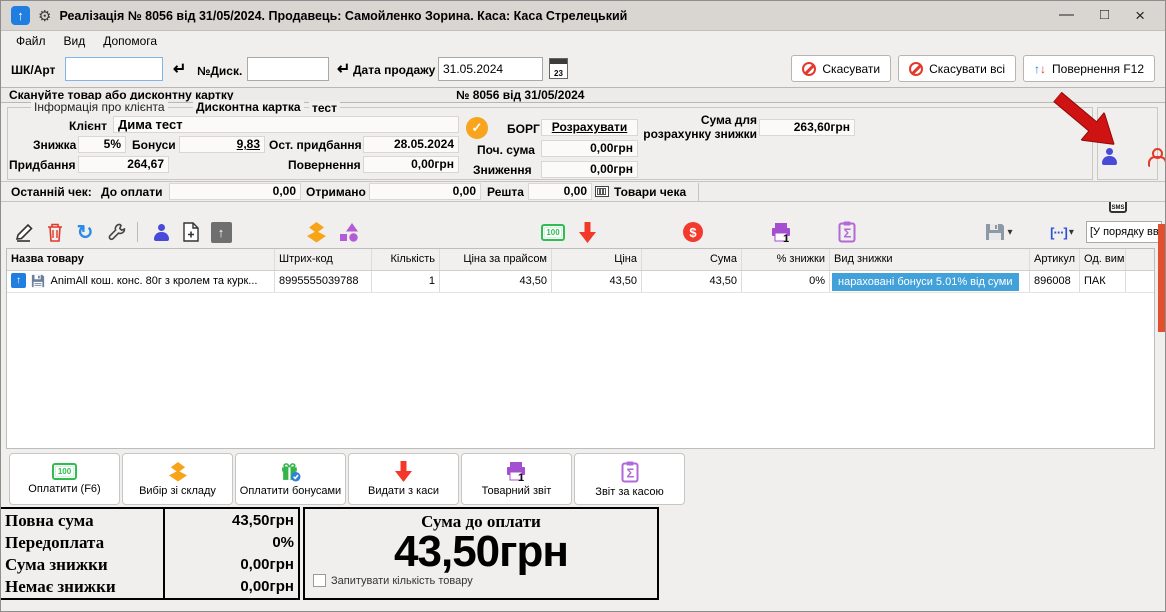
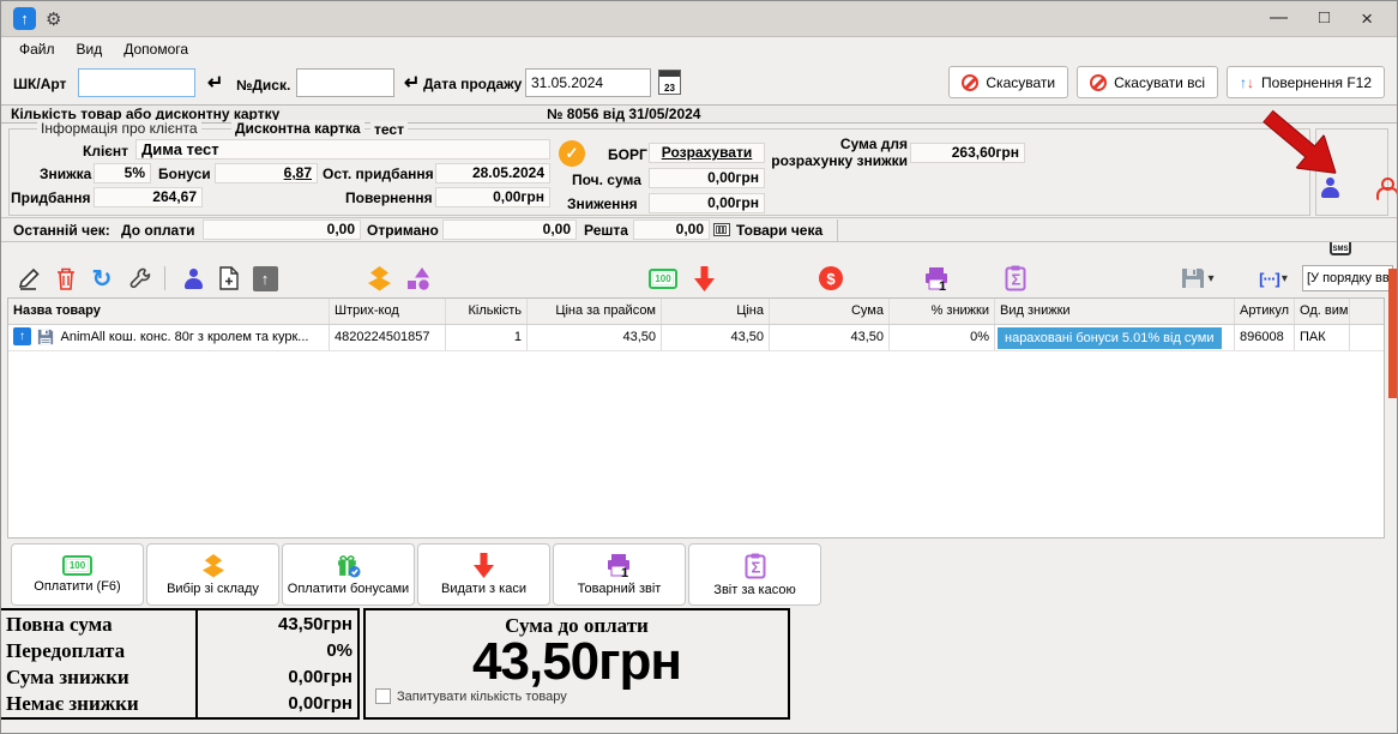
  ↑
  ⚙
- Реалізація № 8056 від 31/05/2024. Продавець: Самойленко Зорина. Каса: Каса Стрелецький
  —
  □
  ×
  Файл
  Вид
  Допомога
  ШК/Арт
  ↵
  №Диск.
  ↵
  Дата продажу
  31.05.2024
  23
  Скасувати
  Скасувати всі
  ↑↓
  Повернення F12
- Скануйте товар або дисконтну картку
+ Кількість товар або дисконтну картку
  № 8056 від 31/05/2024
  Інформація про клієнта
  Дисконтна картка
  тест
  Клієнт
  Дима тест
  Знижка
  5%
  Бонуси
- 9,83
+ 6,87
  Ост. придбання
  28.05.2024
  Придбання
  264,67
  Повернення
  0,00грн
  ✓
  БОРГ
  Розрахувати
  Поч. сума
  0,00грн
  Зниження
  0,00грн
  Сума для розрахунку знижки
  263,60грн
  Останній чек:
  До оплати
  0,00
  Отримано
  0,00
  Решта
  0,00
  Товари чека
  ↻
  ↑
  100
  $
  1
  Σ
  ▾
  [···]
  ▾
  [У порядку вв
  Назва товару
  Штрих-код
  Кількість
  Ціна за прайсом
  Ціна
  Сума
  % знижки
  Вид знижки
  Артикул
  Од. вим.
  ↑ AnimAll кош. конс. 80г з кролем та курк...
- 8995555039788
+ 4820224501857
  1
  43,50
  43,50
  43,50
  0%
  нараховані бонуси 5.01% від суми
  896008
  ПАК
  100
  Оплатити (F6)
  Вибір зі складу
  Оплатити бонусами
  Видати з каси
  1
  Товарний звіт
  Σ
  Звіт за касою
  Повна сума
  Передоплата
  Сума знижки
  Немає знижки
  43,50грн
  0%
  0,00грн
  0,00грн
  Сума до оплати
  43,50грн
  Запитувати кількість товару
